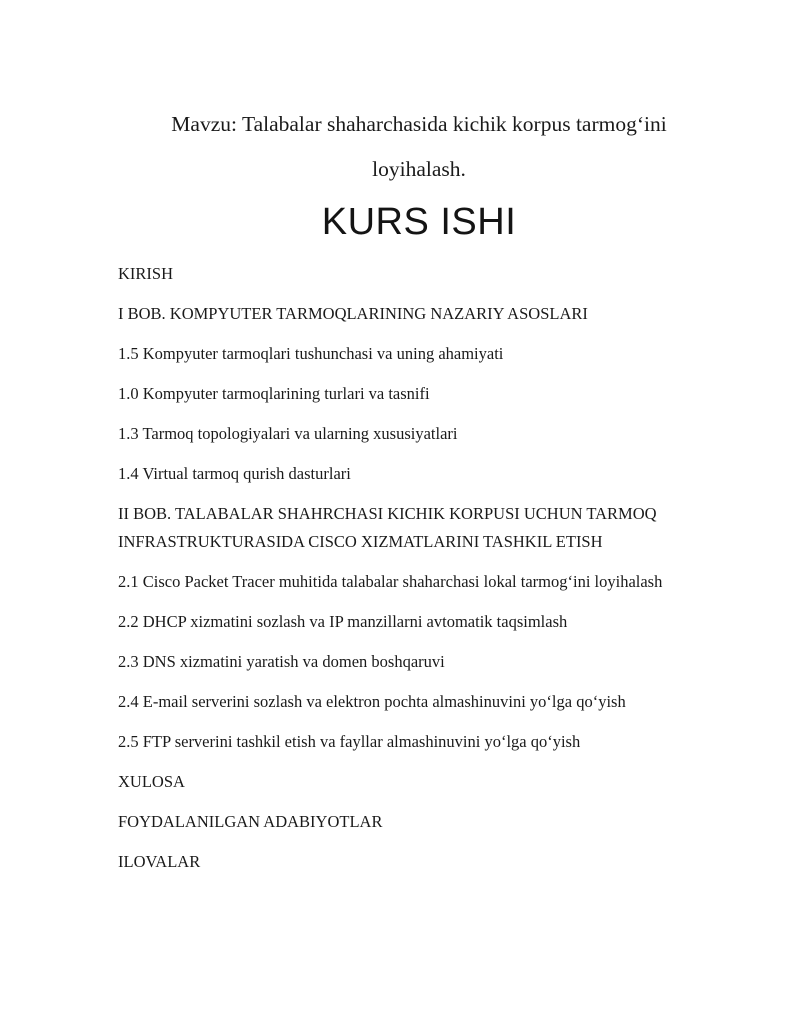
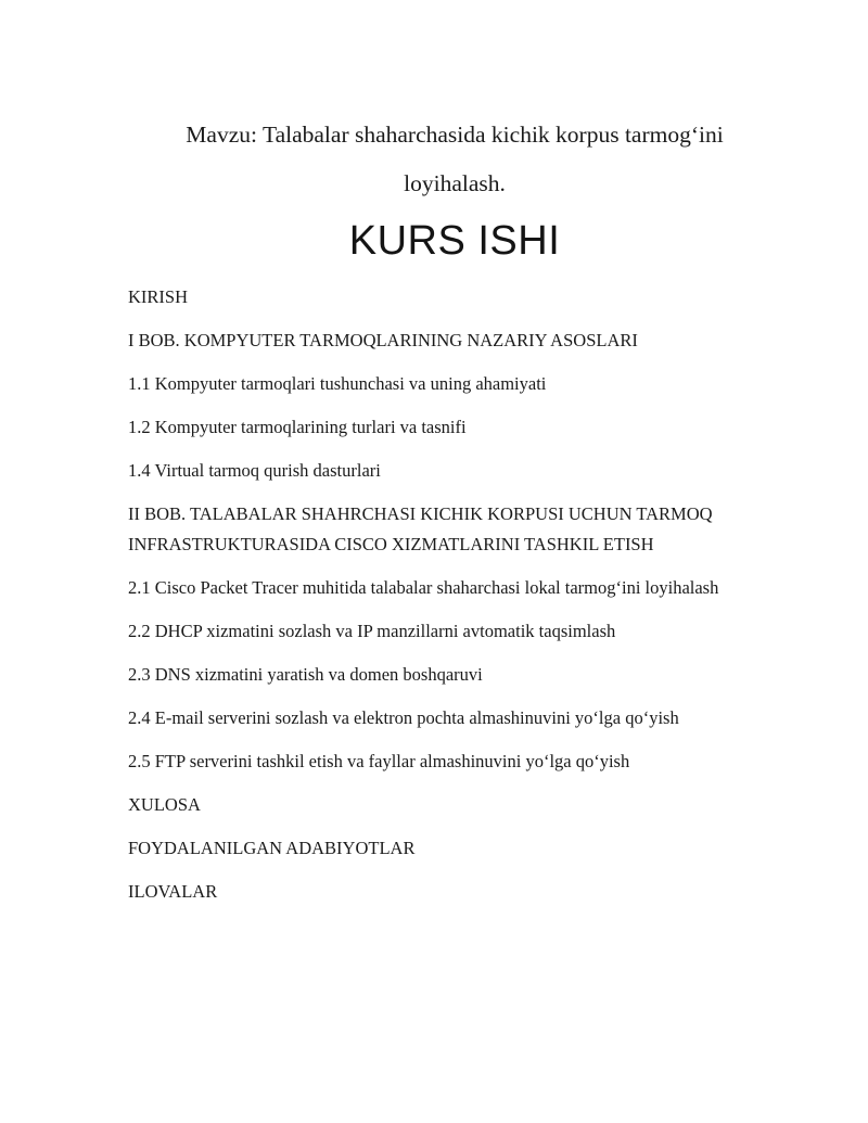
  Mavzu: Talabalar shaharchasida kichik korpus tarmog‘ini
  loyihalash.
  KURS ISHI
  KIRISH
  I BOB. KOMPYUTER TARMOQLARINING NAZARIY ASOSLARI
- 1.5 Kompyuter tarmoqlari tushunchasi va uning ahamiyati
+ 1.1 Kompyuter tarmoqlari tushunchasi va uning ahamiyati
- 1.0 Kompyuter tarmoqlarining turlari va tasnifi
+ 1.2 Kompyuter tarmoqlarining turlari va tasnifi
- 1.3 Tarmoq topologiyalari va ularning xususiyatlari
  1.4 Virtual tarmoq qurish dasturlari
  II BOB. TALABALAR SHAHRCHASI KICHIK KORPUSI UCHUN TARMOQ
  INFRASTRUKTURASIDA CISCO XIZMATLARINI TASHKIL ETISH
  2.1 Cisco Packet Tracer muhitida talabalar shaharchasi lokal tarmog‘ini loyihalash
  2.2 DHCP xizmatini sozlash va IP manzillarni avtomatik taqsimlash
  2.3 DNS xizmatini yaratish va domen boshqaruvi
  2.4 E-mail serverini sozlash va elektron pochta almashinuvini yo‘lga qo‘yish
  2.5 FTP serverini tashkil etish va fayllar almashinuvini yo‘lga qo‘yish
  XULOSA
  FOYDALANILGAN ADABIYOTLAR
  ILOVALAR
